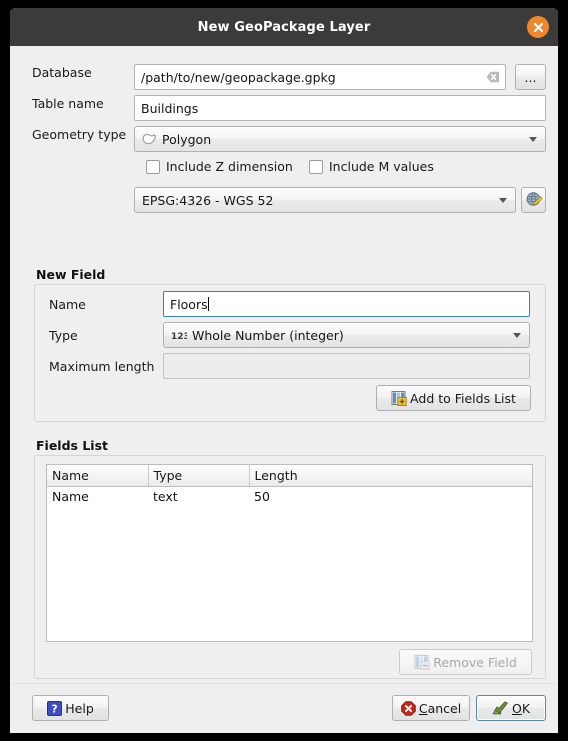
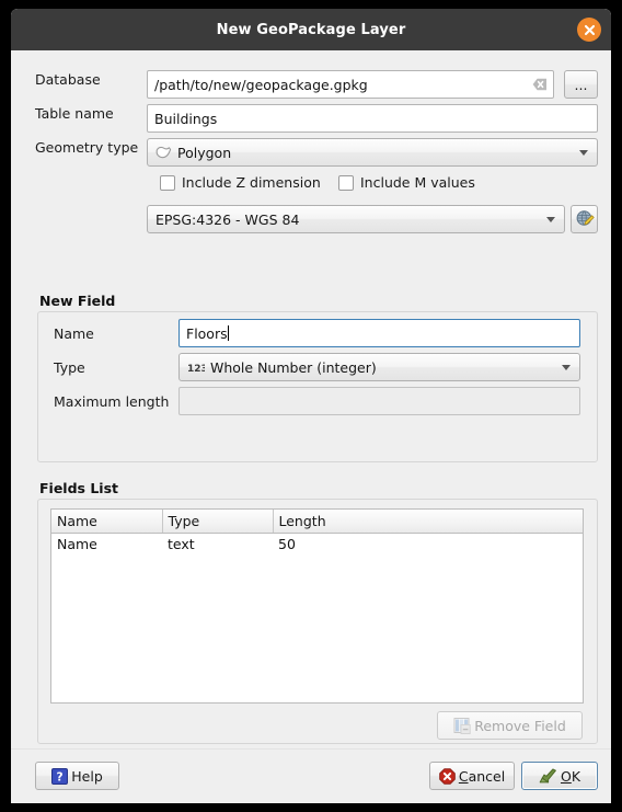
  New GeoPackage Layer
  Database
  /path/to/new/geopackage.gpkg
  ...
  Table name
  Buildings
  Geometry type
  Polygon
  Include Z dimension
  Include M values
- EPSG:4326 - WGS 52
+ EPSG:4326 - WGS 84
  New Field
  Name
  Floors
  Type
  123
  Whole Number (integer)
  Maximum length
- Add to Fields List
  Fields List
  Name	Type	Length
  Name	text	50
  Remove Field
  ?
  Help
  Cancel
  OK
